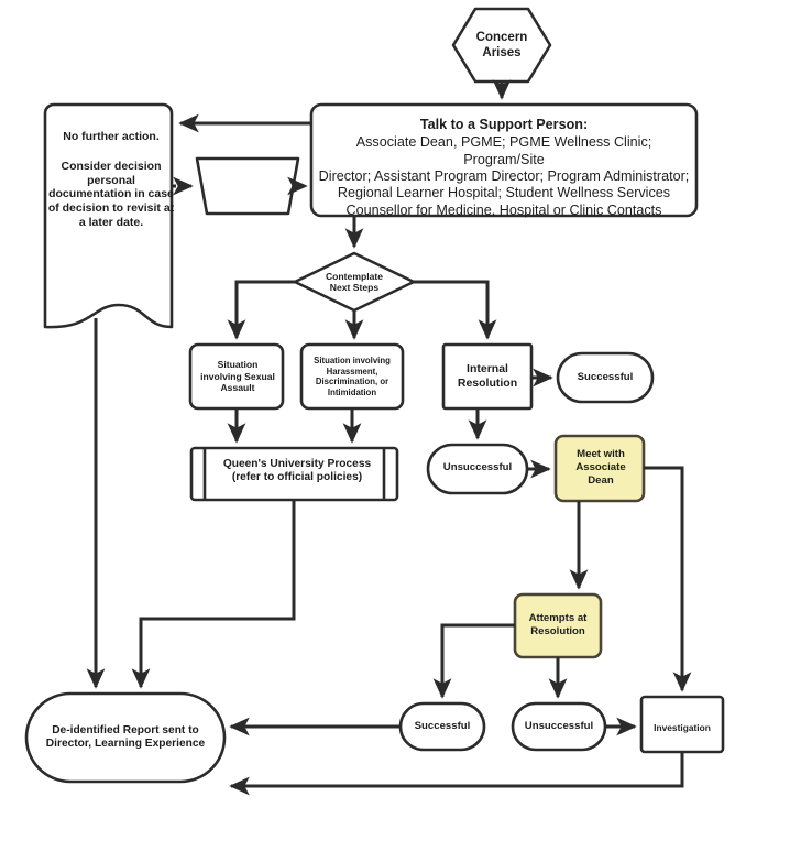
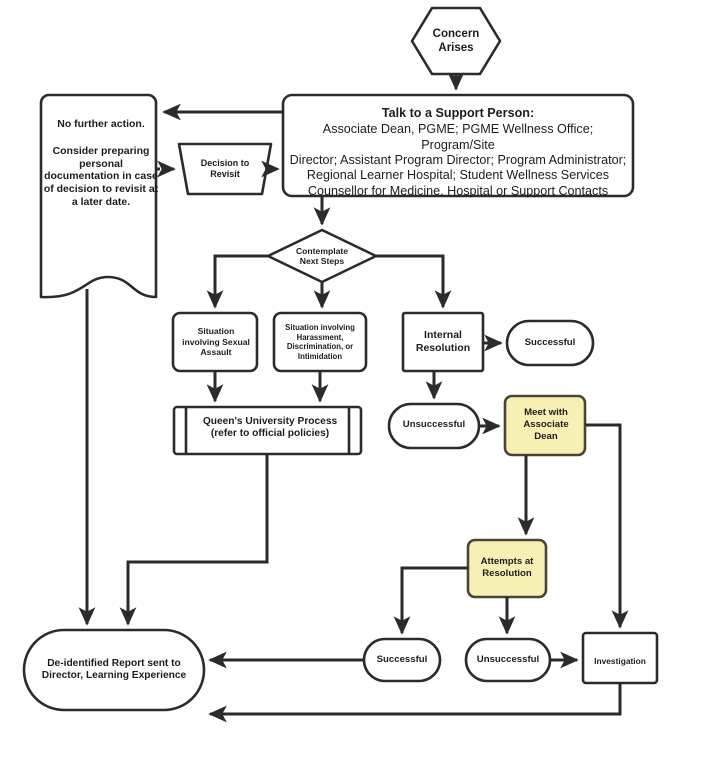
  Concern
  Arises
  Talk to a Support Person:
- Associate Dean, PGME; PGME Wellness Clinic; Program/Site
+ Associate Dean, PGME; PGME Wellness Office; Program/Site
  Director; Assistant Program Director; Program Administrator;
  Regional Learner Hospital; Student Wellness Services
- Counsellor for Medicine, Hospital or Clinic Contacts
+ Counsellor for Medicine, Hospital or Support Contacts
  No further action.
- Consider decision personal documentation in case of decision to revisit at a later date.
+ Consider preparing personal documentation in case of decision to revisit at a later date.
+ Decision to
+ Revisit
  Contemplate
  Next Steps
  Situation
  involving Sexual
  Assault
  Situation involving
  Harassment,
  Discrimination, or
  Intimidation
  Internal
  Resolution
  Successful
  Queen's University Process
  (refer to official policies)
  Unsuccessful
  Meet with
  Associate
  Dean
  Attempts at
  Resolution
  De-identified Report sent to
  Director, Learning Experience
  Successful
  Unsuccessful
  Investigation
